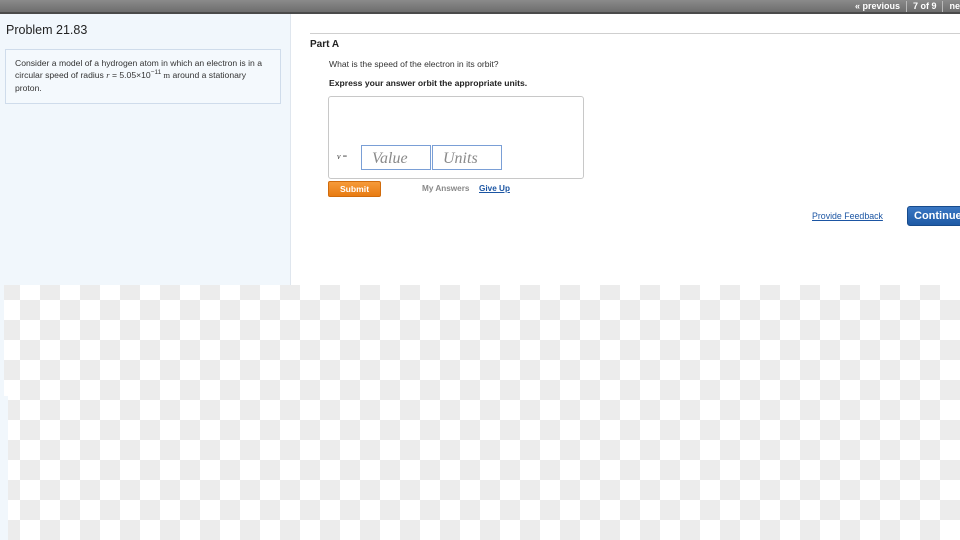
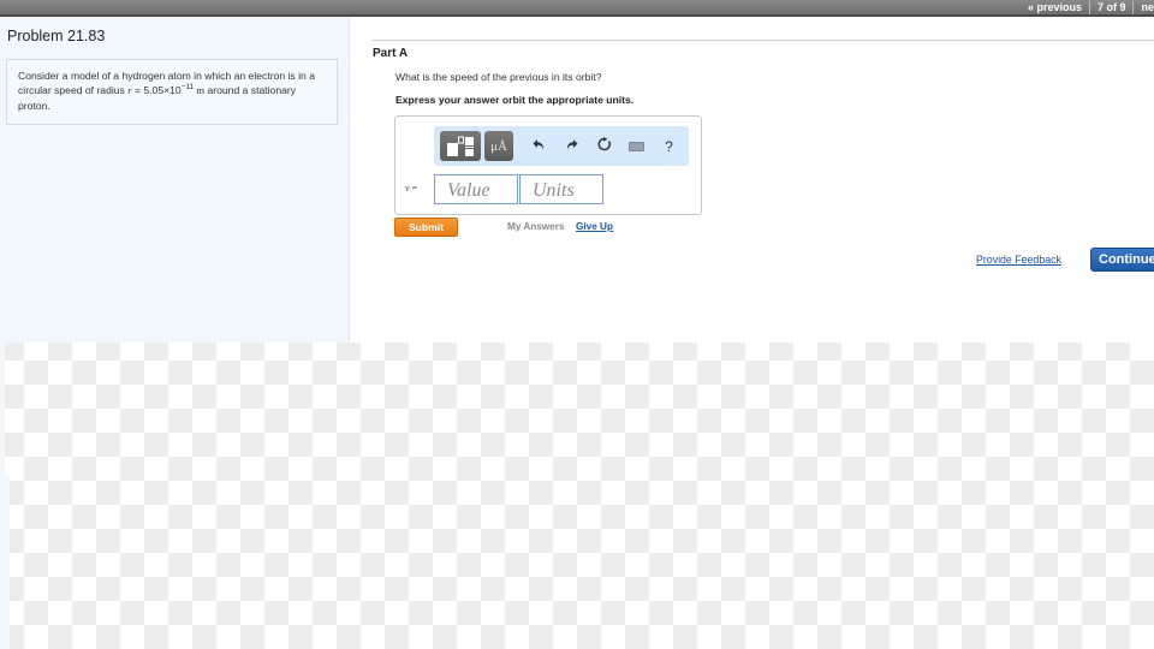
  « previous
  7 of 9
  ne
  Problem 21.83
  Consider a model of a hydrogen atom in which an electron is in a circular speed of radius r = 5.05×10 m around a stationary proton.
  Part A
- What is the speed of the electron in its orbit?
+ What is the speed of the previous in its orbit?
  Express your answer orbit the appropriate units.
+ μÅ
+ ?
  v =
  Value
  Units
  Submit
  My Answers
  Give Up
  Provide Feedback
  Continue
